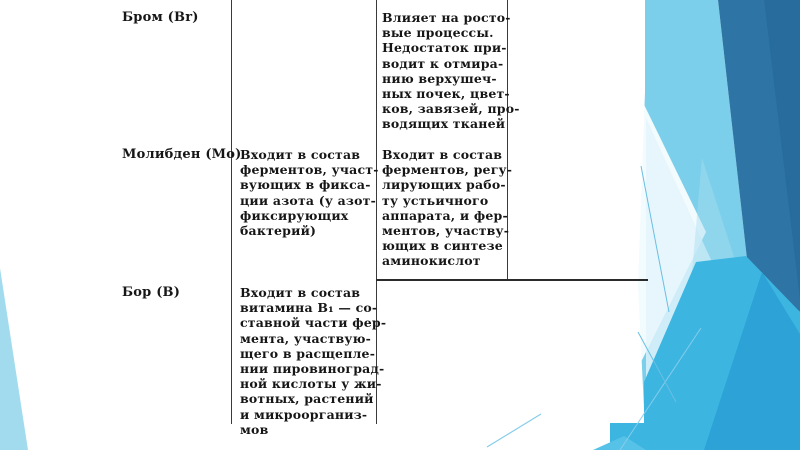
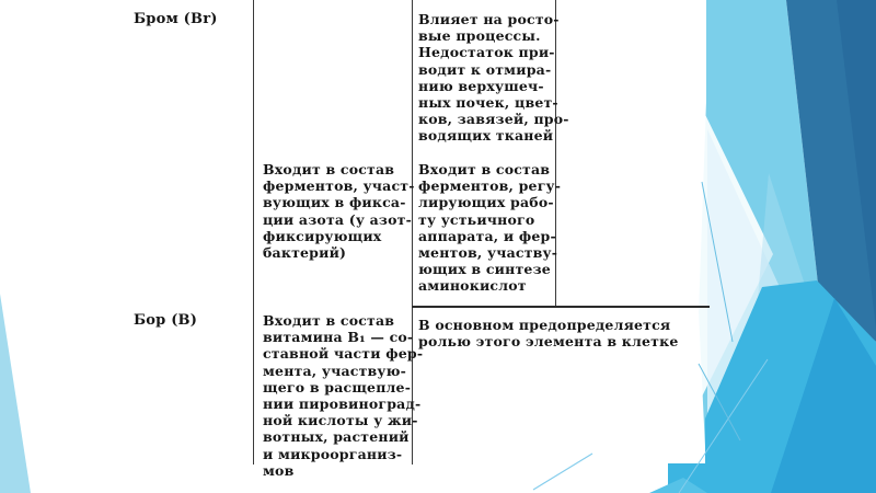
  Бром (Br)
  Влияет на росто-
  вые процессы.
  Недостаток при-
  водит к отмира-
  нию верхушеч-
  ных почек, цвет-
  ков, завязей, про-
  водящих тканей
- Молибден (Mo)
  Входит в состав
  ферментов, участ-
  вующих в фикса-
  ции азота (у азот-
  фиксирующих
  бактерий)
  Входит в состав
  ферментов, регу-
  лирующих рабо-
  ту устьичного
  аппарата, и фер-
  ментов, участву-
  ющих в синтезе
  аминокислот
  Бор (B)
  Входит в состав
  витамина В₁ — со-
  ставной части фер-
  мента, участвую-
  щего в расщепле-
  нии пировиноград-
  ной кислоты у жи-
  вотных, растений
  и микроорганиз-
  мов
+ В основном предопределяется
+ ролью этого элемента в клетке
